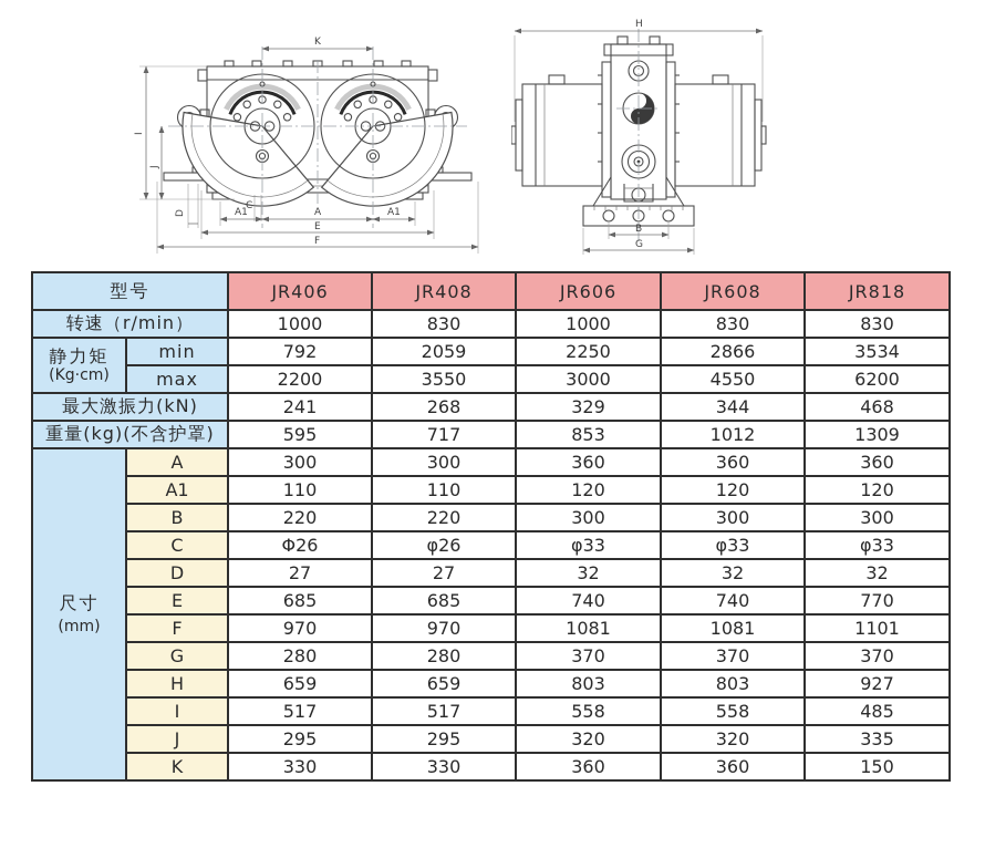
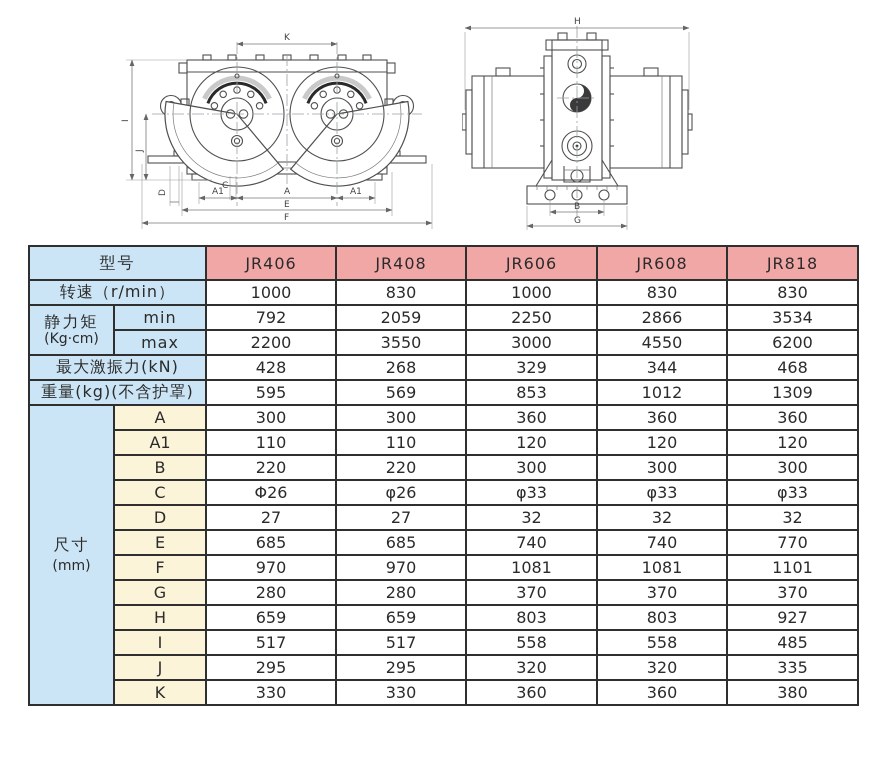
  K
  C
  A1
  A
  A1
  E
  F
  H
  B
  G
  型号	JR406	JR408	JR606	JR608	JR818
  转速（r/min）	1000	830	1000	830	830
  静力矩 (Kg·cm)	min	792	2059	2250	2866	3534
  max	2200	3550	3000	4550	6200
- 最大激振力(kN)	241	268	329	344	468
+ 最大激振力(kN)	428	268	329	344	468
- 重量(kg)(不含护罩)	595	717	853	1012	1309
+ 重量(kg)(不含护罩)	595	569	853	1012	1309
  尺寸 (mm)	A	300	300	360	360	360
  A1	110	110	120	120	120
  B	220	220	300	300	300
  C	Φ26	φ26	φ33	φ33	φ33
  D	27	27	32	32	32
  E	685	685	740	740	770
  F	970	970	1081	1081	1101
  G	280	280	370	370	370
  H	659	659	803	803	927
  I	517	517	558	558	485
  J	295	295	320	320	335
- K	330	330	360	360	150
+ K	330	330	360	360	380
